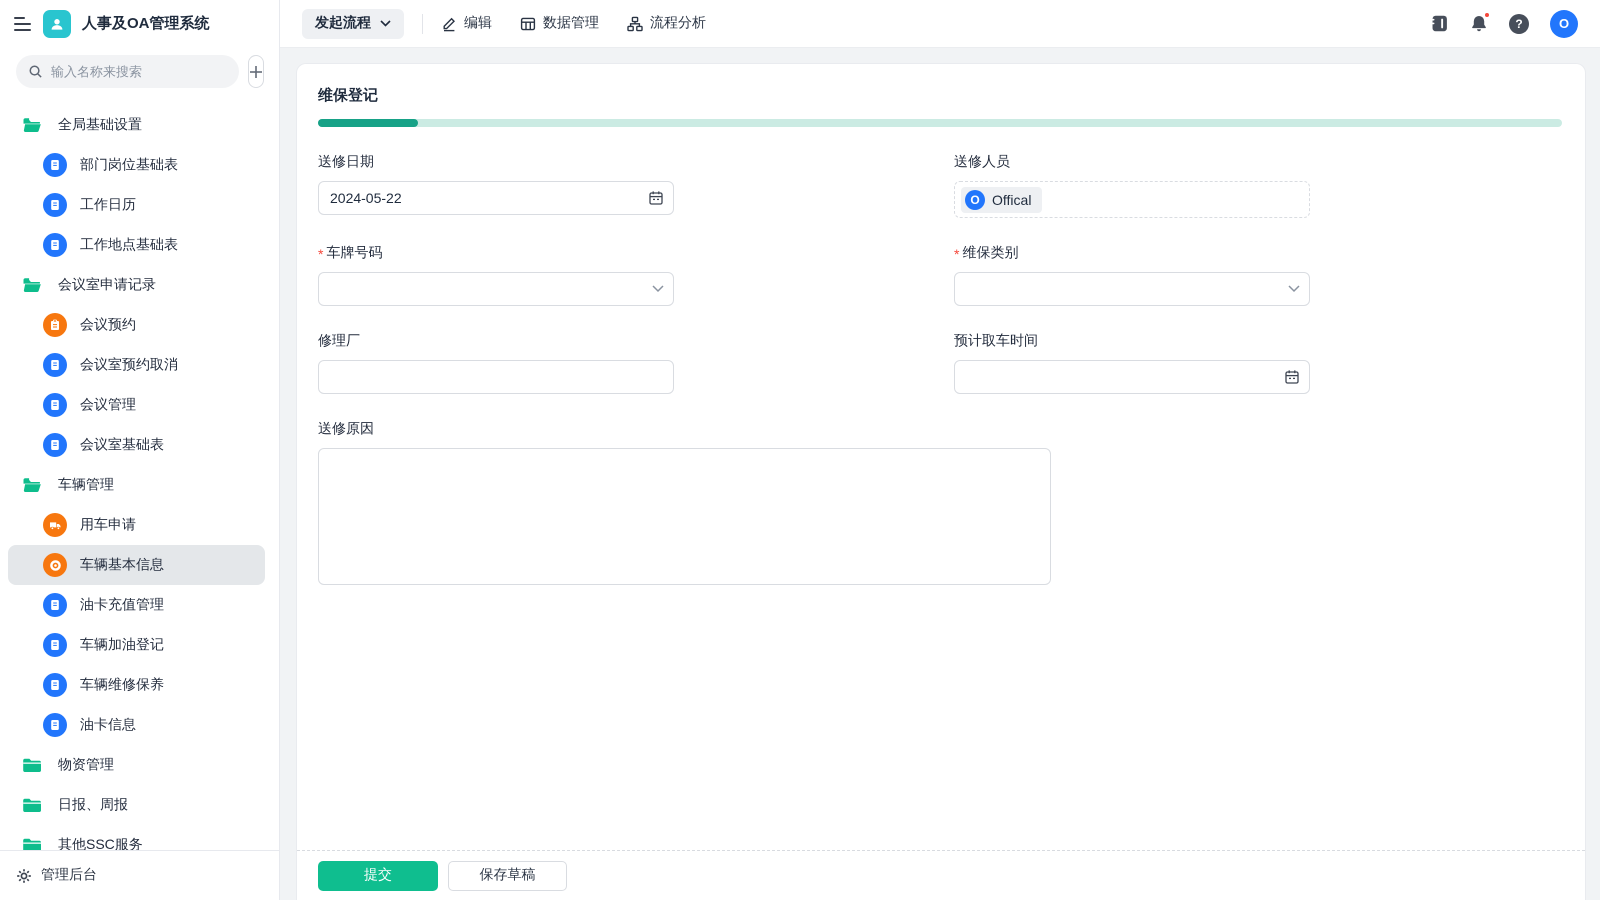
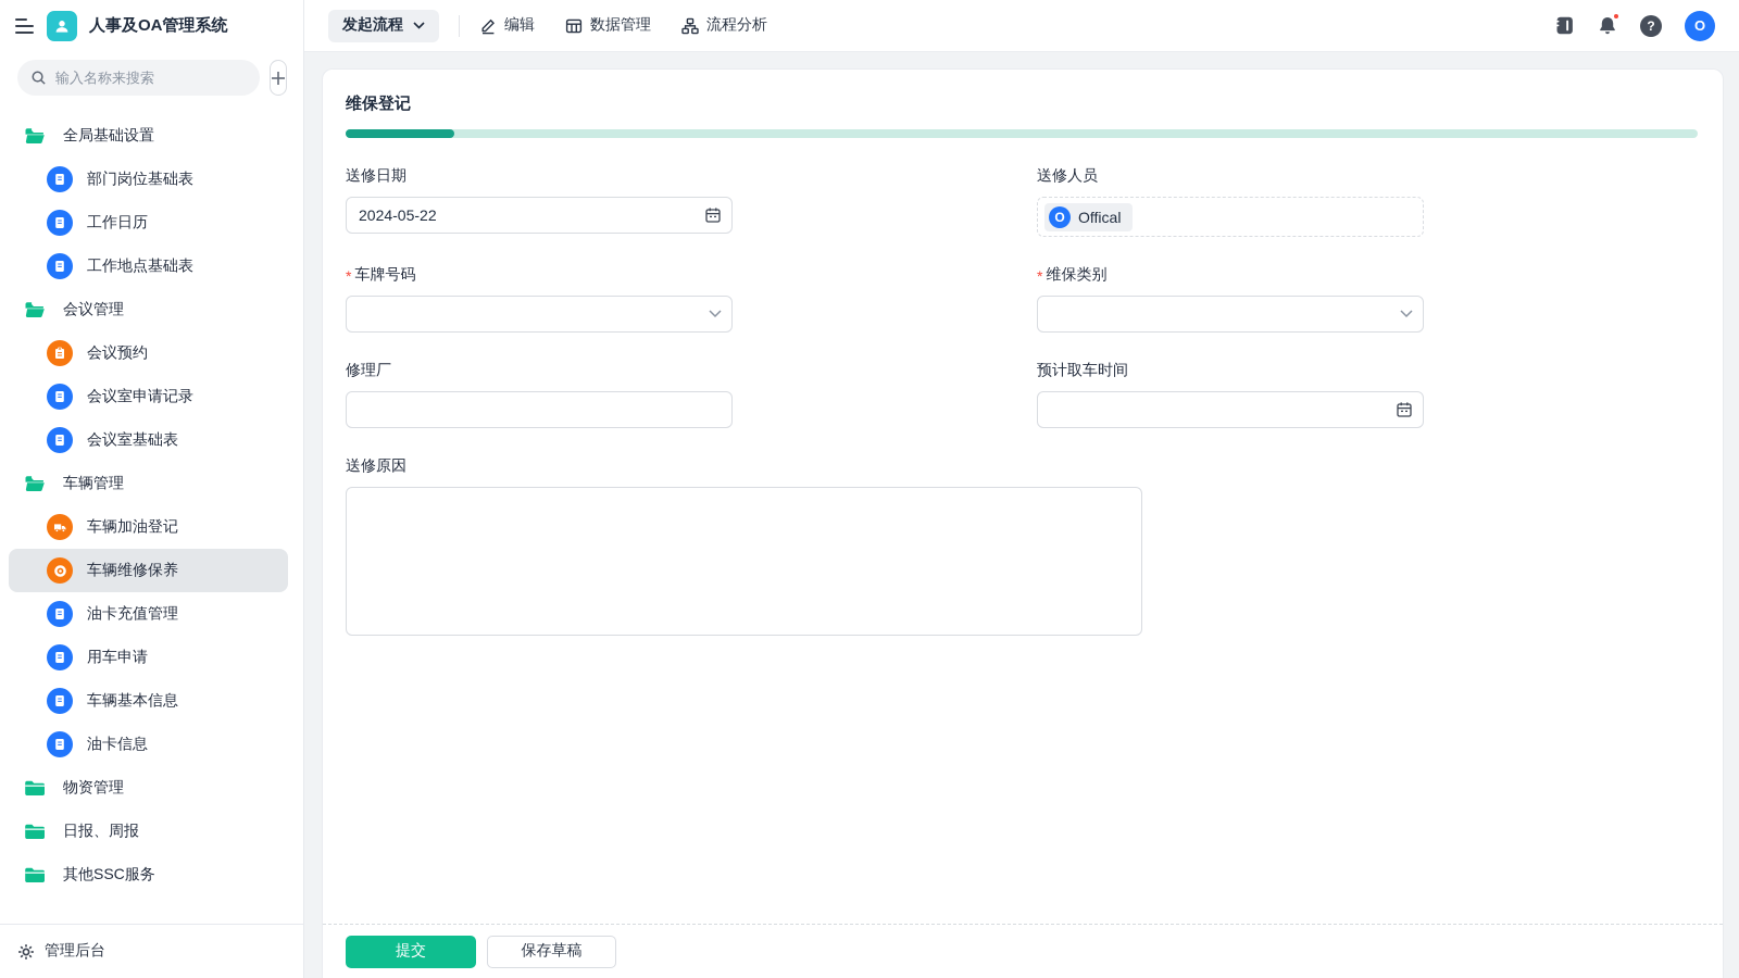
  人事及OA管理系统
  输入名称来搜索
  全局基础设置
  部门岗位基础表
  工作日历
  工作地点基础表
- 会议室申请记录
+ 会议管理
  会议预约
- 会议室预约取消
- 会议管理
+ 会议室申请记录
  会议室基础表
  车辆管理
- 用车申请
+ 车辆加油登记
- 车辆基本信息
+ 车辆维修保养
  油卡充值管理
- 车辆加油登记
+ 用车申请
- 车辆维修保养
+ 车辆基本信息
  油卡信息
  物资管理
  日报、周报
  其他SSC服务
  管理后台
  发起流程
  编辑
  数据管理
  流程分析
  ?
  O
  维保登记
  送修日期
  2024-05-22
  送修人员
  O
  Offical
  *
  车牌号码
  *
  维保类别
  修理厂
  预计取车时间
  送修原因
  提交
  保存草稿
